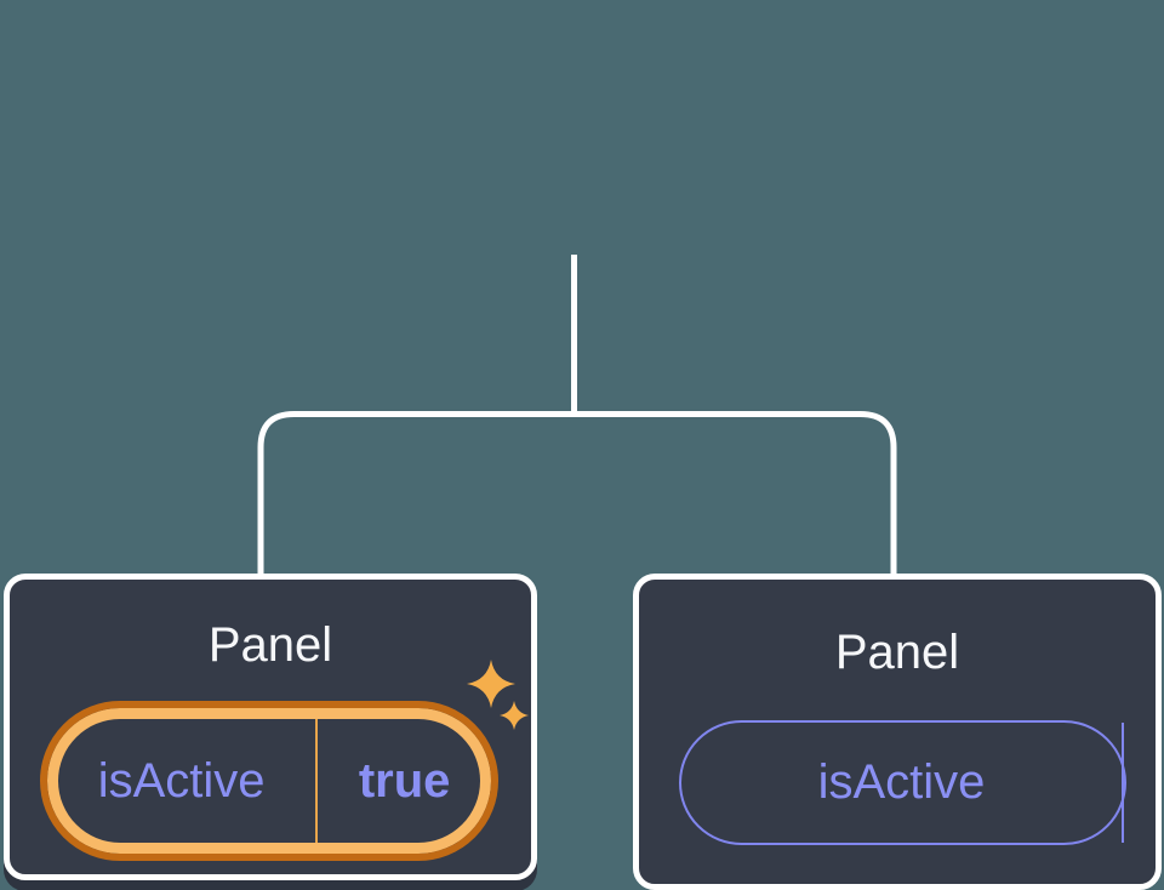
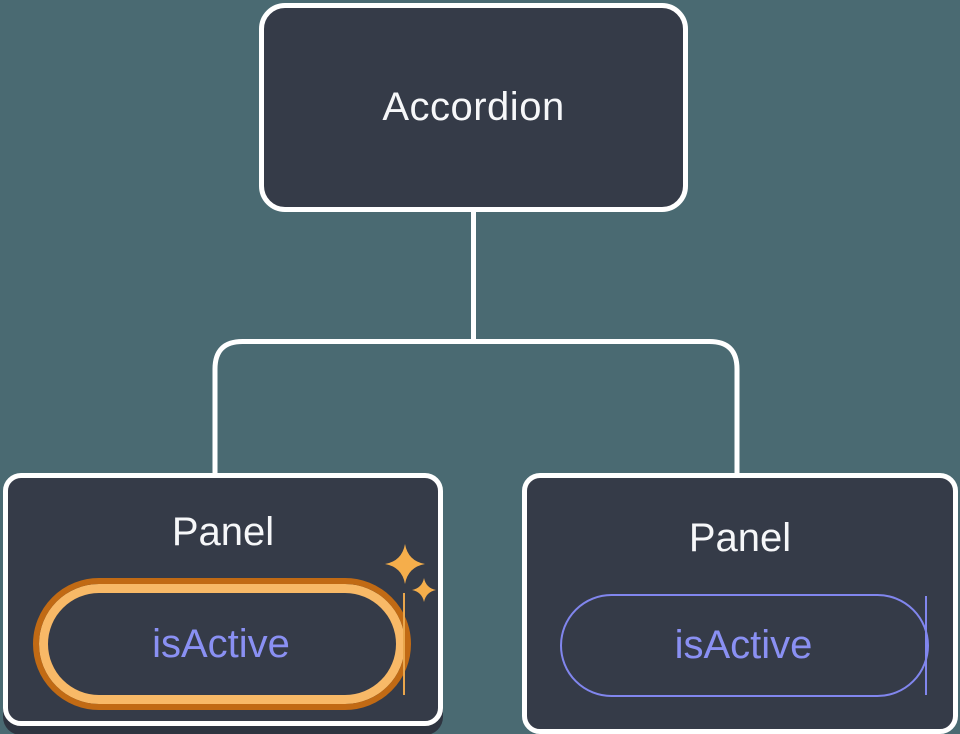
+ Accordion
  Panel
  isActive
- true
  Panel
  isActive
